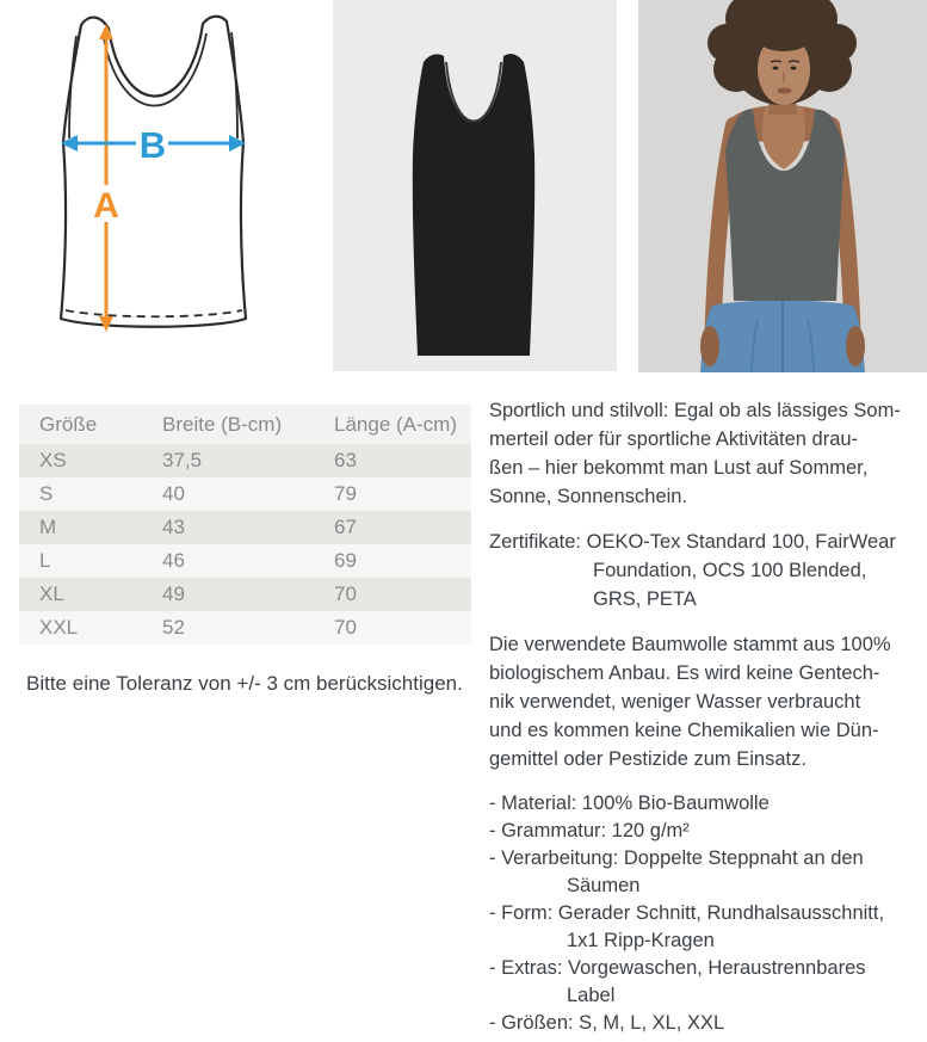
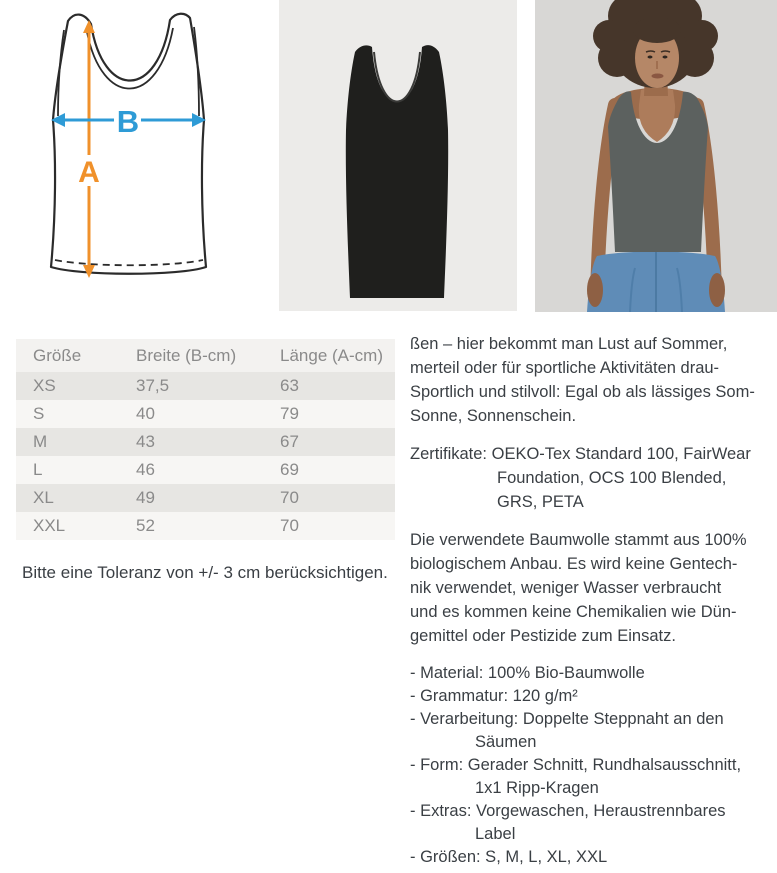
  A
  B
  Größe	Breite (B-cm)	Länge (A-cm)
  XS	37,5	63
  S	40	79
  M	43	67
  L	46	69
  XL	49	70
  XXL	52	70
  Bitte eine Toleranz von +/- 3 cm berücksichtigen.
- Sportlich und stilvoll: Egal ob als lässiges Som-
+ ßen – hier bekommt man Lust auf Sommer,
  merteil oder für sportliche Aktivitäten drau-
- ßen – hier bekommt man Lust auf Sommer,
+ Sportlich und stilvoll: Egal ob als lässiges Som-
  Sonne, Sonnenschein.
  Zertifikate: OEKO-Tex Standard 100, FairWear
  Foundation, OCS 100 Blended,
  GRS, PETA
  Die verwendete Baumwolle stammt aus 100%
  biologischem Anbau. Es wird keine Gentech-
  nik verwendet, weniger Wasser verbraucht
  und es kommen keine Chemikalien wie Dün-
  gemittel oder Pestizide zum Einsatz.
  - Material: 100% Bio-Baumwolle
  - Grammatur: 120 g/m²
  - Verarbeitung: Doppelte Steppnaht an den
  Säumen
  - Form: Gerader Schnitt, Rundhalsausschnitt,
  1x1 Ripp-Kragen
  - Extras: Vorgewaschen, Heraustrennbares
  Label
  - Größen: S, M, L, XL, XXL
